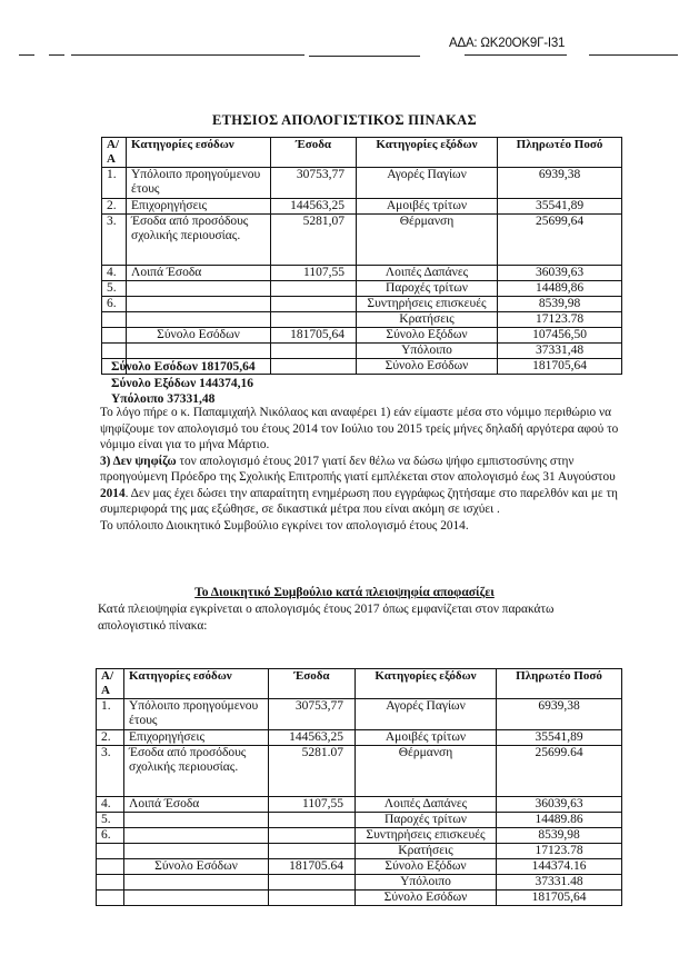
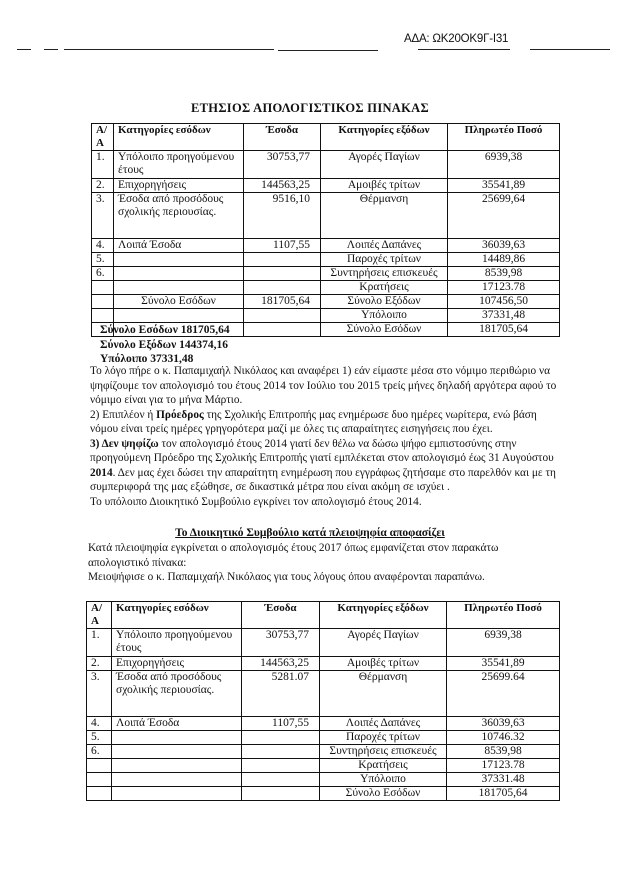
  ΑΔΑ: ΩΚ20ΟΚ9Γ-Ι31
  ΕΤΗΣΙΟΣ ΑΠΟΛΟΓΙΣΤΙΚΟΣ ΠΙΝΑΚΑΣ
  Α/Α	Κατηγορίες εσόδων	Έσοδα	Κατηγορίες εξόδων	Πληρωτέο Ποσό
  1.	Υπόλοιπο προηγούμενου έτους	30753,77	Αγορές Παγίων	6939,38
  2.	Επιχορηγήσεις	144563,25	Αμοιβές τρίτων	35541,89
- 3.	Έσοδα από προσόδους σχολικής περιουσίας.	5281,07	Θέρμανση	25699,64
+ 3.	Έσοδα από προσόδους σχολικής περιουσίας.	9516,10	Θέρμανση	25699,64
  4.	Λοιπά Έσοδα	1107,55	Λοιπές Δαπάνες	36039,63
  5.			Παροχές τρίτων	14489,86
  6.			Συντηρήσεις επισκευές	8539,98
  			Κρατήσεις	17123.78
  	Σύνολο Εσόδων	181705,64	Σύνολο Εξόδων	107456,50
  			Υπόλοιπο	37331,48
  			Σύνολο Εσόδων	181705,64
  Σύνολο Εσόδων 181705,64
  Σύνολο Εξόδων 144374,16
  Υπόλοιπο 37331,48
  Το λόγο πήρε ο κ. Παπαμιχαήλ Νικόλαος και αναφέρει 1) εάν είμαστε μέσα στο νόμιμο περιθώριο να ψηφίζουμε τον απολογισμό του έτους 2014 τον Ιούλιο του 2015 τρείς μήνες δηλαδή αργότερα αφού το νόμιμο είναι για το μήνα Μάρτιο.
+ 2) Επιπλέον ή Πρόεδρος της Σχολικής Επιτροπής μας ενημέρωσε δυο ημέρες νωρίτερα, ενώ βάση νόμου είναι τρείς ημέρες γρηγορότερα μαζί με όλες τις απαραίτητες εισηγήσεις που έχει.
- 3) Δεν ψηφίζω τον απολογισμό έτους 2017 γιατί δεν θέλω να δώσω ψήφο εμπιστοσύνης στην προηγούμενη Πρόεδρο της Σχολικής Επιτροπής γιατί εμπλέκεται στον απολογισμό έως 31 Αυγούστου 2014. Δεν μας έχει δώσει την απαραίτητη ενημέρωση που εγγράφως ζητήσαμε στο παρελθόν και με τη συμπεριφορά της μας εξώθησε, σε δικαστικά μέτρα που είναι ακόμη σε ισχύει .
+ 3) Δεν ψηφίζω τον απολογισμό έτους 2014 γιατί δεν θέλω να δώσω ψήφο εμπιστοσύνης στην προηγούμενη Πρόεδρο της Σχολικής Επιτροπής γιατί εμπλέκεται στον απολογισμό έως 31 Αυγούστου 2014. Δεν μας έχει δώσει την απαραίτητη ενημέρωση που εγγράφως ζητήσαμε στο παρελθόν και με τη συμπεριφορά της μας εξώθησε, σε δικαστικά μέτρα που είναι ακόμη σε ισχύει .
  Το υπόλοιπο Διοικητικό Συμβούλιο εγκρίνει τον απολογισμό έτους 2014.
  Το Διοικητικό Συμβούλιο κατά πλειοψηφία αποφασίζει
  Κατά πλειοψηφία εγκρίνεται ο απολογισμός έτους 2017 όπως εμφανίζεται στον παρακάτω απολογιστικό πίνακα:
+ Μειοψήφισε ο κ. Παπαμιχαήλ Νικόλαος για τους λόγους όπου αναφέρονται παραπάνω.
  Α/Α	Κατηγορίες εσόδων	Έσοδα	Κατηγορίες εξόδων	Πληρωτέο Ποσό
  1.	Υπόλοιπο προηγούμενου έτους	30753,77	Αγορές Παγίων	6939,38
  2.	Επιχορηγήσεις	144563,25	Αμοιβές τρίτων	35541,89
  3.	Έσοδα από προσόδους σχολικής περιουσίας.	5281.07	Θέρμανση	25699.64
  4.	Λοιπά Έσοδα	1107,55	Λοιπές Δαπάνες	36039,63
- 5.			Παροχές τρίτων	14489.86
+ 5.			Παροχές τρίτων	10746.32
  6.			Συντηρήσεις επισκευές	8539,98
  			Κρατήσεις	17123.78
- 	Σύνολο Εσόδων	181705.64	Σύνολο Εξόδων	144374.16
  			Υπόλοιπο	37331.48
  			Σύνολο Εσόδων	181705,64
